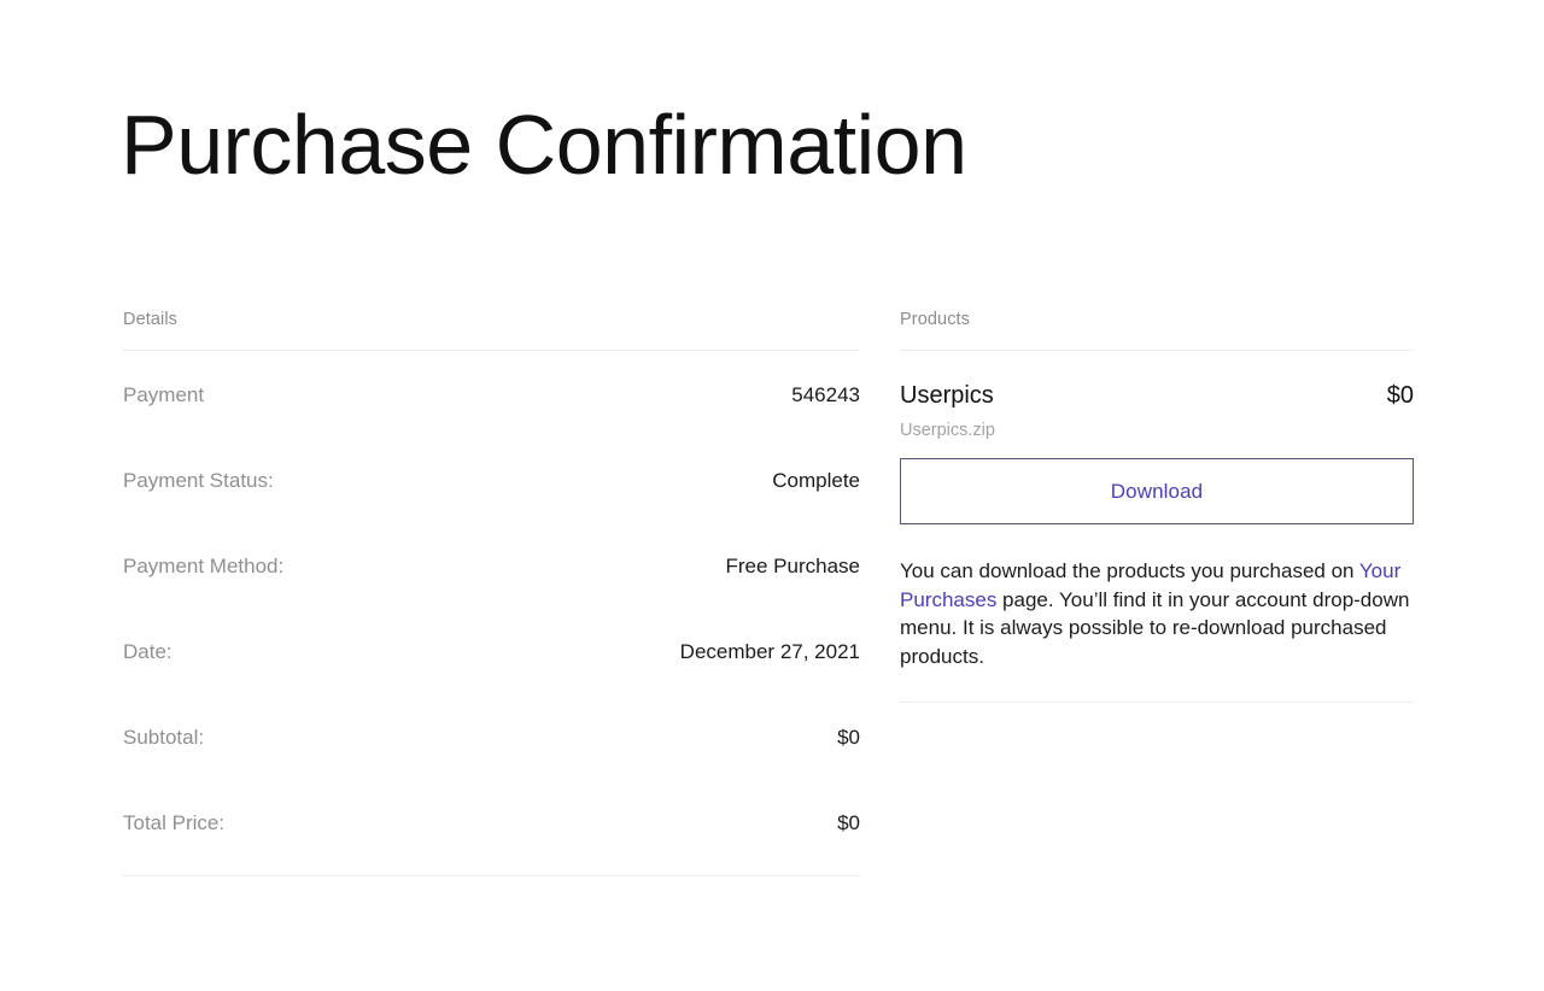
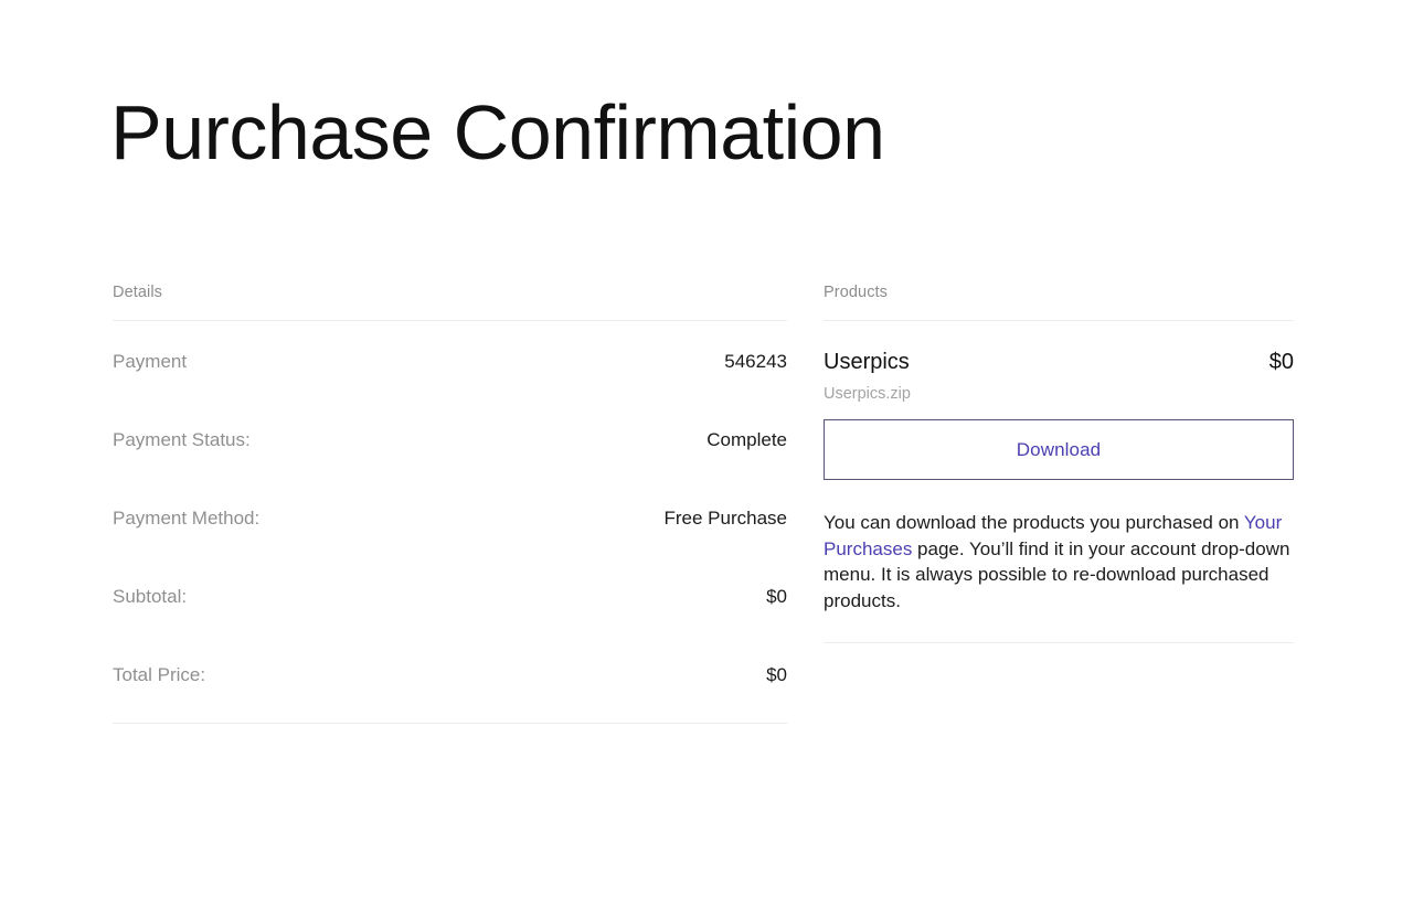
  Purchase Confirmation
  Details
  Payment
  546243
  Payment Status:
  Complete
  Payment Method:
  Free Purchase
- Date:
- December 27, 2021
  Subtotal:
  $0
  Total Price:
  $0
  Products
  Userpics
  $0
  Userpics.zip
  Download
  You can download the products you purchased on Your Purchases page. You’ll find it in your account drop-down menu. It is always possible to re-download purchased products.
